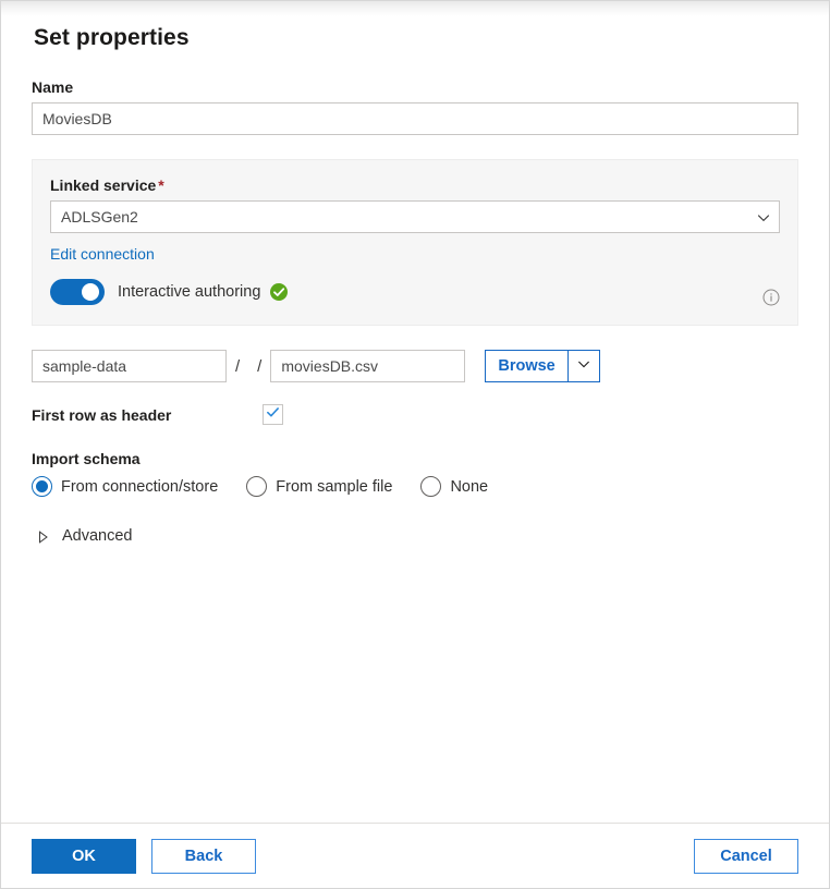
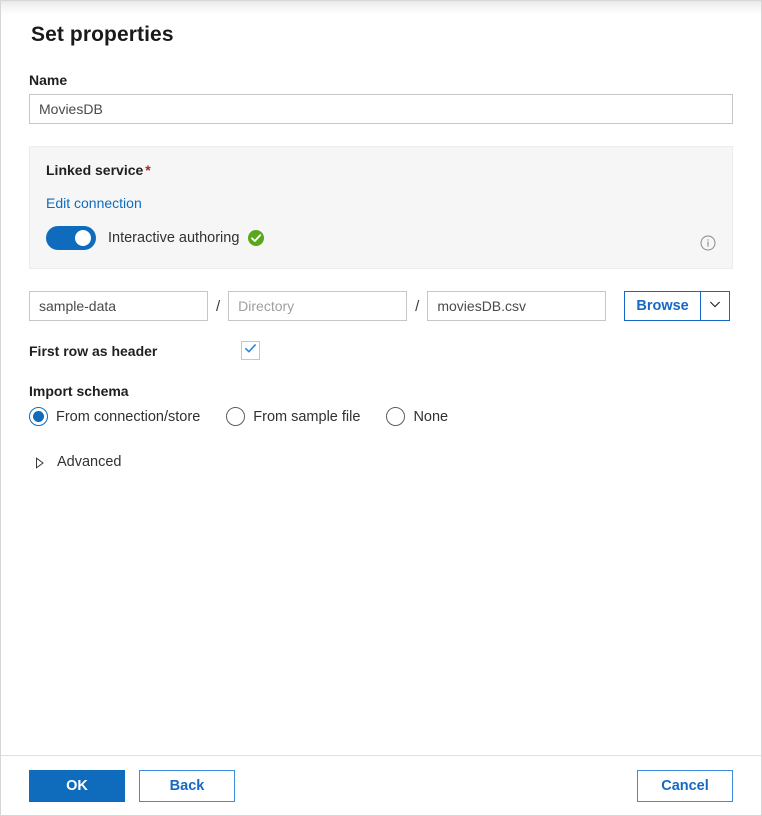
  Set properties
  Name
  MoviesDB
  Linked service *
- ADLSGen2
  Edit connection
  Interactive authoring
  sample-data
  /
+ Directory
  /
  moviesDB.csv
  Browse
  First row as header
  Import schema
  From connection/store
  From sample file
  None
  Advanced
  OK
  Back
  Cancel
